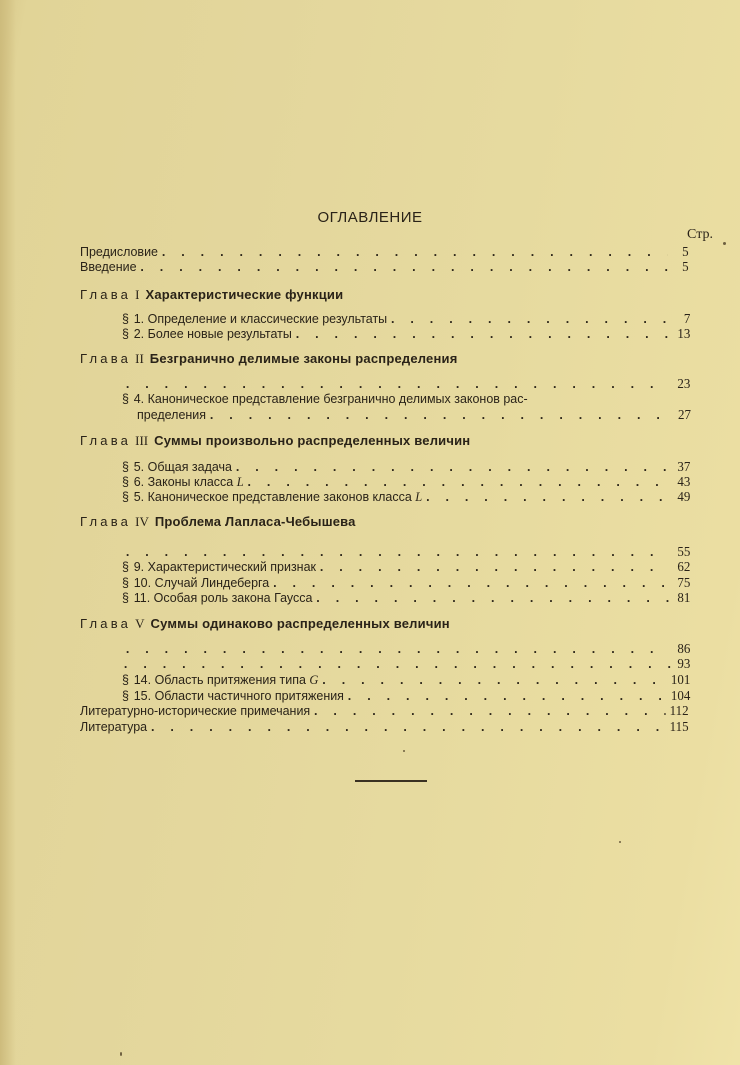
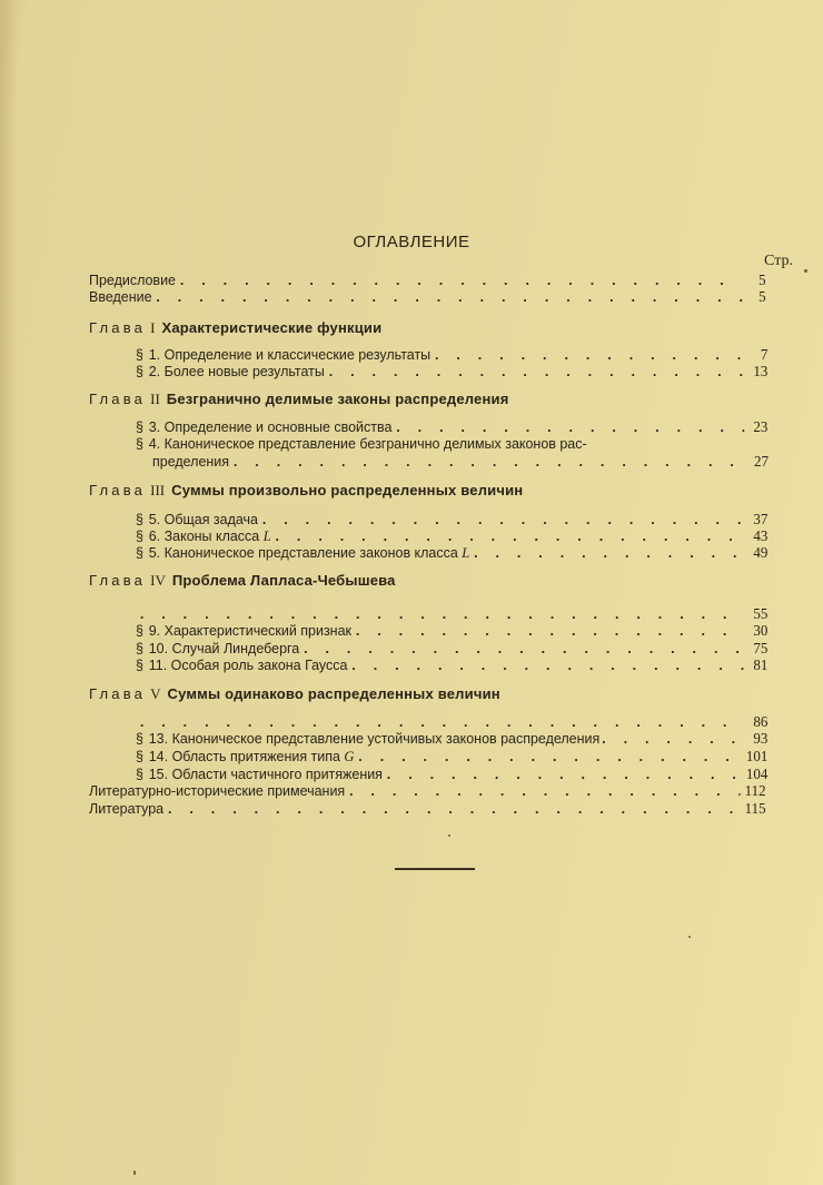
  ОГЛАВЛЕНИЕ
  Стр.
  Предисловие
  5
  Введение
  5
  Глава I Характеристические функции
  § 1. Определение и классические результаты
  7
  § 2. Более новые результаты
  13
  Глава II Безгранично делимые законы распределения
+ § 3. Определение и основные свойства
  23
  § 4. Каноническое представление безгранично делимых законов рас-
  пределения
  27
  Глава III Суммы произвольно распределенных величин
  § 5. Общая задача
  37
  § 6. Законы класса L
  43
  § 5. Каноническое представление законов класса L
  49
  Глава IV Проблема Лапласа-Чебышева
  55
  § 9. Характеристический признак
- 62
+ 30
  § 10. Случай Линдеберга
  75
  § 11. Особая роль закона Гаусса
  81
  Глава V Суммы одинаково распределенных величин
  86
+ § 13. Каноническое представление устойчивых законов распределения
  93
  § 14. Область притяжения типа G
  101
  § 15. Области частичного притяжения
  104
  Литературно-исторические примечания
  112
  Литература
  115
